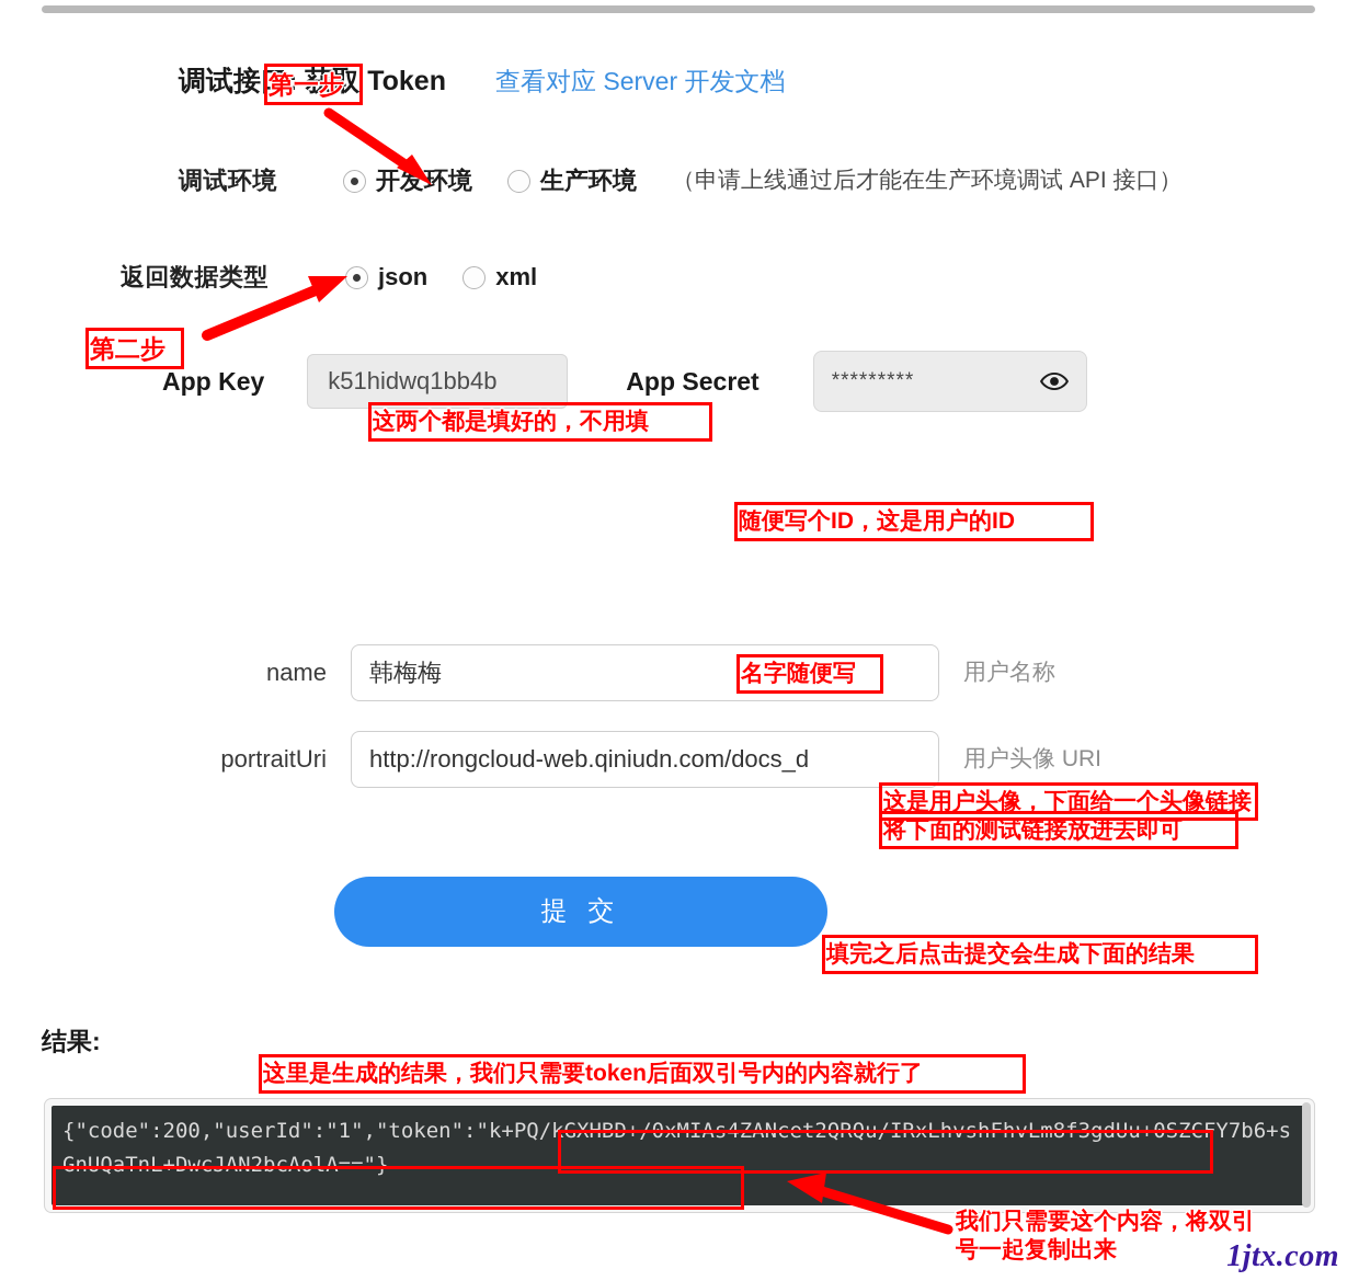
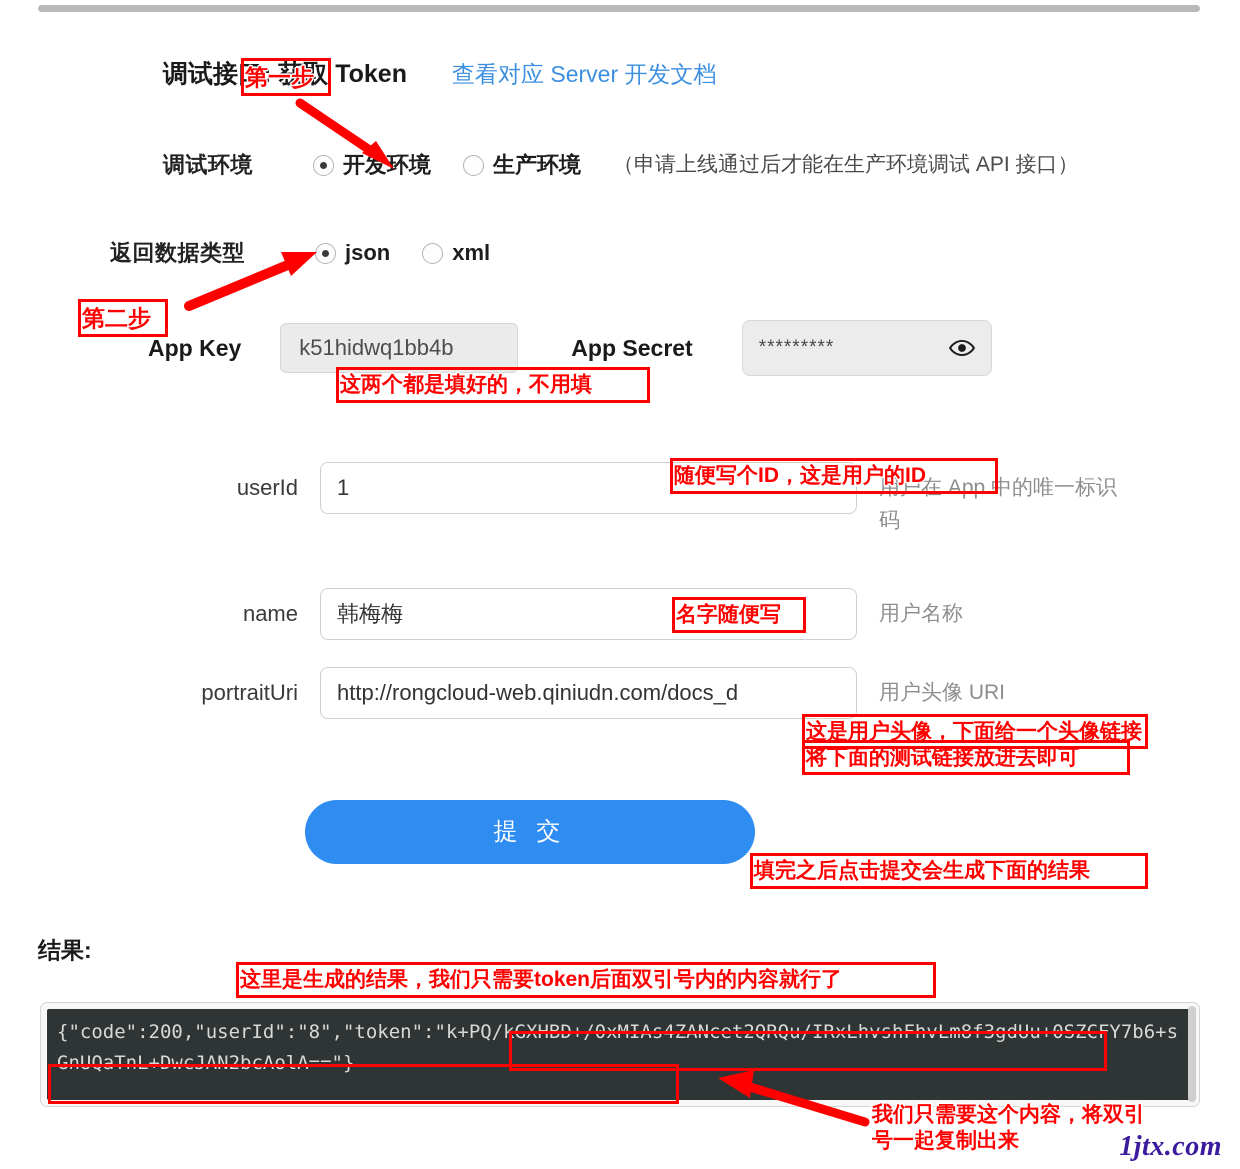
  调试接口: 获取 Token
  查看对应 Server 开发文档
  调试环境
  开发环境
  生产环境
  （申请上线通过后才能在生产环境调试 API 接口）
  返回数据类型
  json
  xml
  App Key
  k51hidwq1bb4b
  App Secret
  *********
+ userId
+ 1
+ 用户在 App 中的唯一标识码
  name
  韩梅梅
  用户名称
  portraitUri
  http://rongcloud-web.qiniudn.com/docs_d
  用户头像 URI
  提 交
  结果:
- {"code":200,"userId":"1","token":"k+PQ/kGXHBD+/0xMIAs4ZANcet2QRQu/IRxLhvshFhvLm8f3gdUu+0SZCFY7b6+sGnUQaTnL+DwcJAN2bcAolA=="}
+ {"code":200,"userId":"8","token":"k+PQ/kGXHBD+/0xMIAs4ZANcet2QRQu/IRxLhvshFhvLm8f3gdUu+0SZCFY7b6+sGnUQaTnL+DwcJAN2bcAolA=="}
  第一步
  第二步
  这两个都是填好的，不用填
  随便写个ID，这是用户的ID
  名字随便写
  这是用户头像，下面给一个头像链接
  将下面的测试链接放进去即可
  填完之后点击提交会生成下面的结果
  这里是生成的结果，我们只需要token后面双引号内的内容就行了
  我们只需要这个内容，将双引
  号一起复制出来
  1jtx.com
